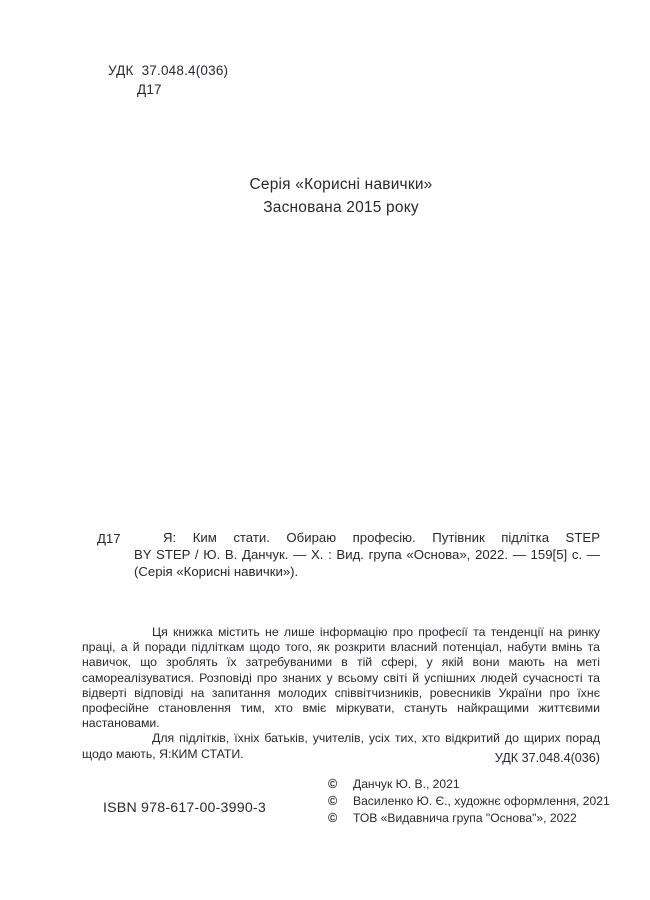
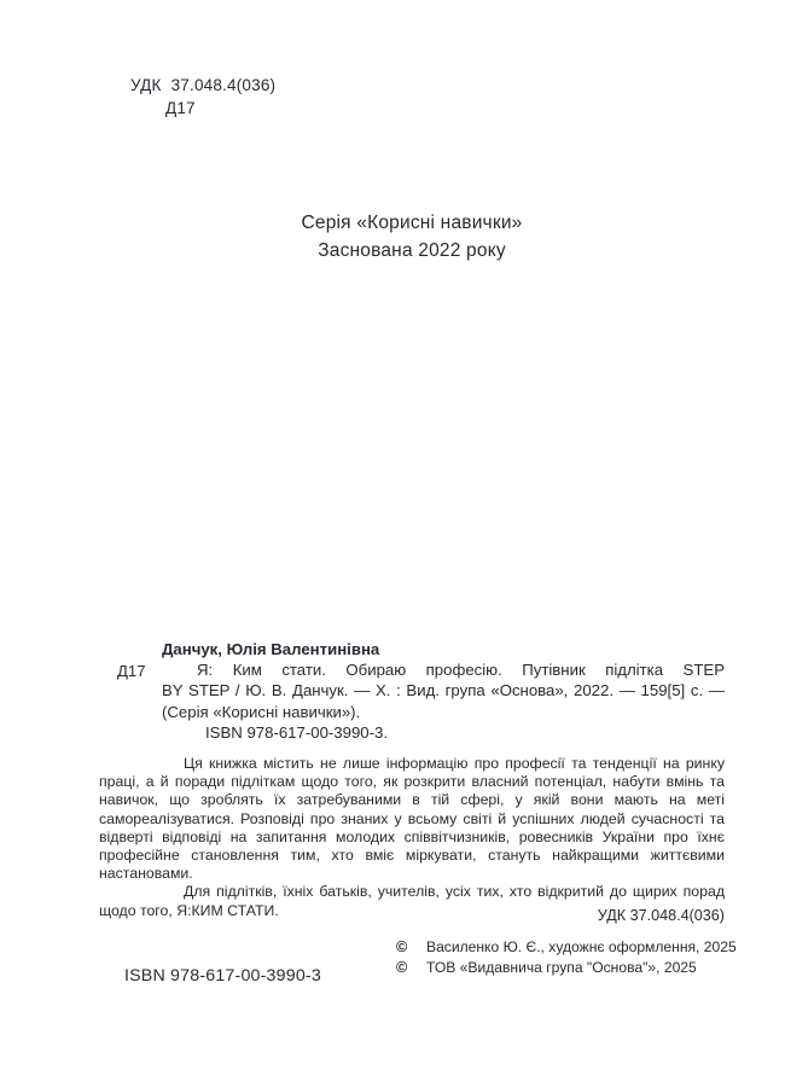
  УДК 37.048.4(036)
  Д17
  Серія «Корисні навички»
- Заснована 2015 року
+ Заснована 2022 року
+ Данчук, Юлія Валентинівна
  Д17
  Я: Ким стати. Обираю професію. Путівник підлітка STEP
  BY STEP / Ю. В. Данчук. — Х. : Вид. група «Основа», 2022. — 159[5] с. —
  (Серія «Корисні навички»).
+ ISBN 978-617-00-3990-3.
  Ця книжка містить не лише інформацію про професії та тенденції на ринку праці, а й поради підліткам щодо того, як розкрити власний потенціал, набути вмінь та навичок, що зроблять їх затребуваними в тій сфері, у якій вони мають на меті самореалізуватися. Розповіді про знаних у всьому світі й успішних людей сучасності та відверті відповіді на запитання молодих співвітчизників, ровесників України про їхнє професійне становлення тим, хто вміє міркувати, стануть найкращими життєвими настановами.
- Для підлітків, їхніх батьків, учителів, усіх тих, хто відкритий до щирих порад щодо мають, Я:КИМ СТАТИ.
+ Для підлітків, їхніх батьків, учителів, усіх тих, хто відкритий до щирих порад щодо того, Я:КИМ СТАТИ.
  УДК 37.048.4(036)
  ISBN 978-617-00-3990-3
- © Данчук Ю. В., 2021
- © Василенко Ю. Є., художнє оформлення, 2021
+ © Василенко Ю. Є., художнє оформлення, 2025
- © ТОВ «Видавнича група "Основа"», 2022
+ © ТОВ «Видавнича група "Основа"», 2025
